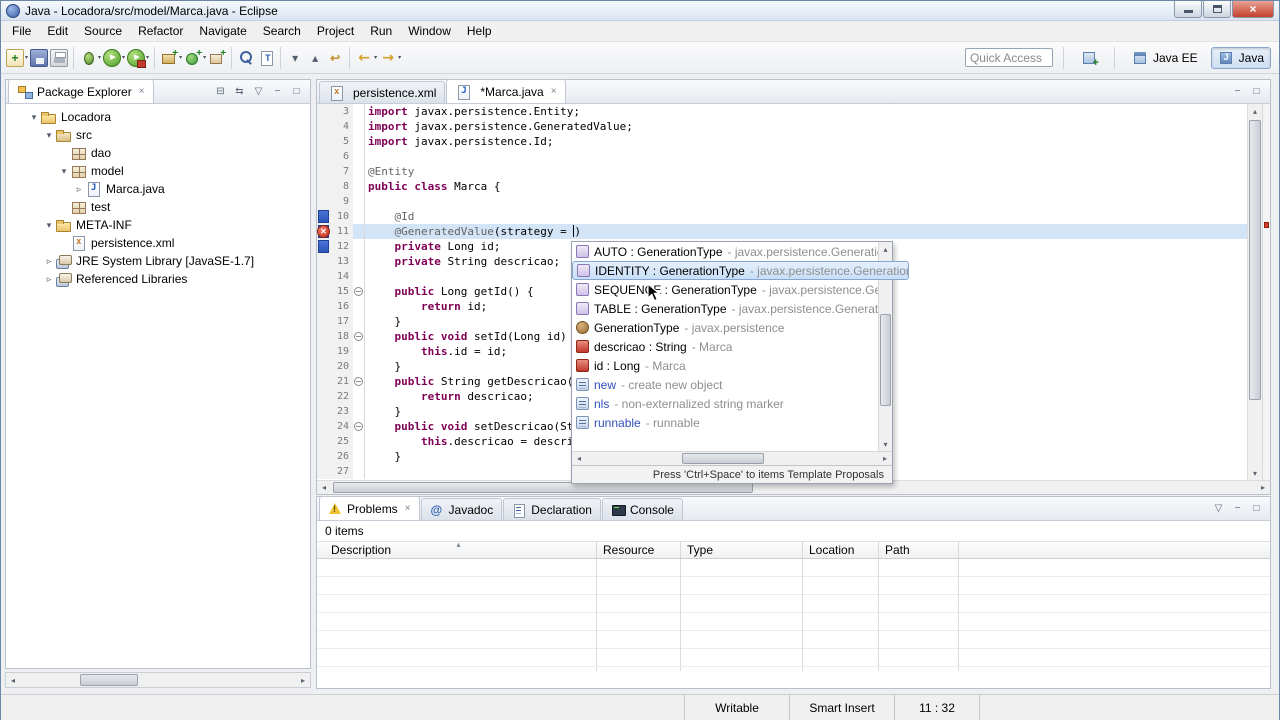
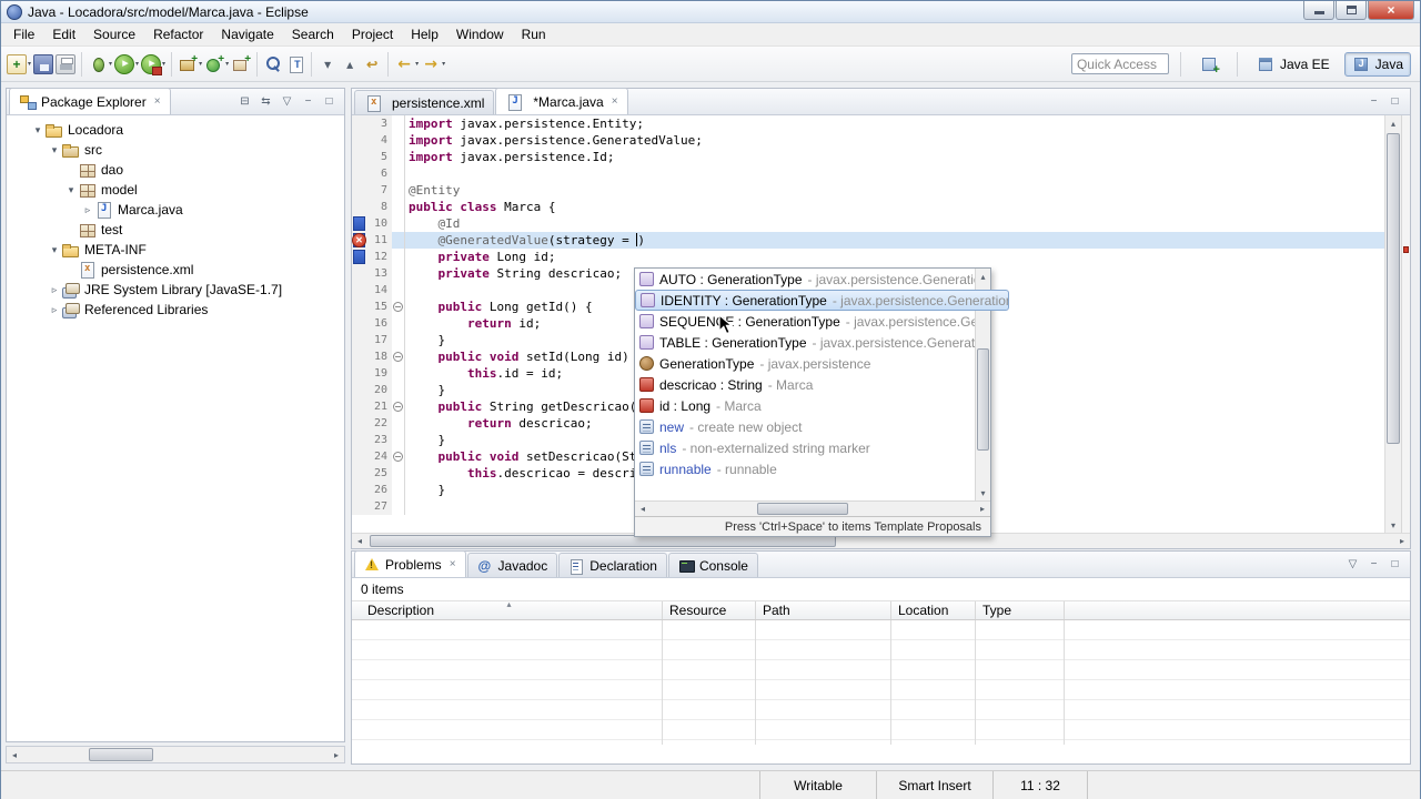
  Java - Locadora/src/model/Marca.java - Eclipse
  ×
  File
  Edit
  Source
  Refactor
  Navigate
  Search
  Project
- Run
+ Help
  Window
- Help
+ Run
  Quick Access
  Java EE
  Java
  Package Explorer
  ×
  ⊟
  ⇆
  ▽
  −
  □
  ▾
  Locadora
  ▾
  src
  dao
  ▾
  model
  ▹
  Marca.java
  test
  ▾
  META-INF
  persistence.xml
  ▹
  JRE System Library [JavaSE-1.7]
  ▹
  Referenced Libraries
  ◂
  ▸
  persistence.xml
  *Marca.java
  ×
  −
  □
  3
  import javax.persistence.Entity;
  4
  import javax.persistence.GeneratedValue;
  5
  import javax.persistence.Id;
  6
  7
  @Entity
  8
  public class Marca {
- 9
  10
  @Id
  ✕
  11
  @GeneratedValue(strategy = )
  12
  private Long id;
  13
  private String descricao;
  14
  15
  public Long getId() {
  16
  return id;
  17
  }
  18
  public void setId(Long id)
  19
  this.id = id;
  20
  }
  21
  public String getDescricao(
  22
  return descricao;
  23
  }
  24
  25
  this.descricao = descri
  26
  }
  27
  ▴
  ▾
  ◂
  ▸
  Problems
  ×
  Javadoc
  Declaration
  Console
  ▽
  −
  □
  0 items
  Description
  ▴
  Resource
- Type
+ Path
  Location
- Path
+ Type
  AUTO : GenerationType
  - javax.persistence.Generati
  IDENTITY : GenerationType
  - javax.persistence.Generatio
  SEQUENE : GenerationType
  TABLE : GenerationType
  - javax.persistence.Generat
  GenerationType
  - javax.persistence
  descricao : String
  - Marca
  id : Long
  - Marca
  new
  - create new object
  nls
  - non-externalized string marker
  runnable
  - runnable
  ▴
  ▾
  ◂
  ▸
  Press 'Ctrl+Space' to items Template Proposals
  Writable
  Smart Insert
  11 : 32
